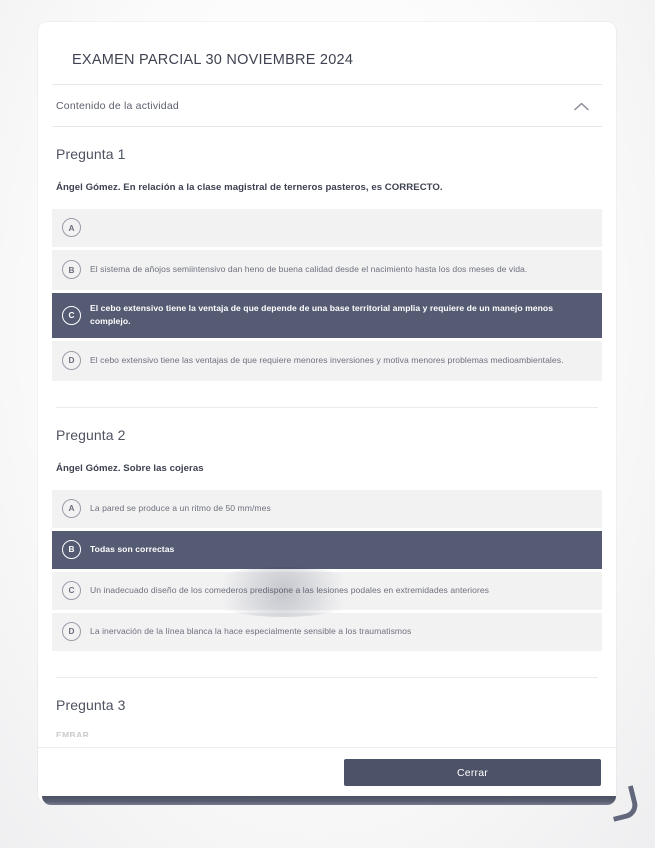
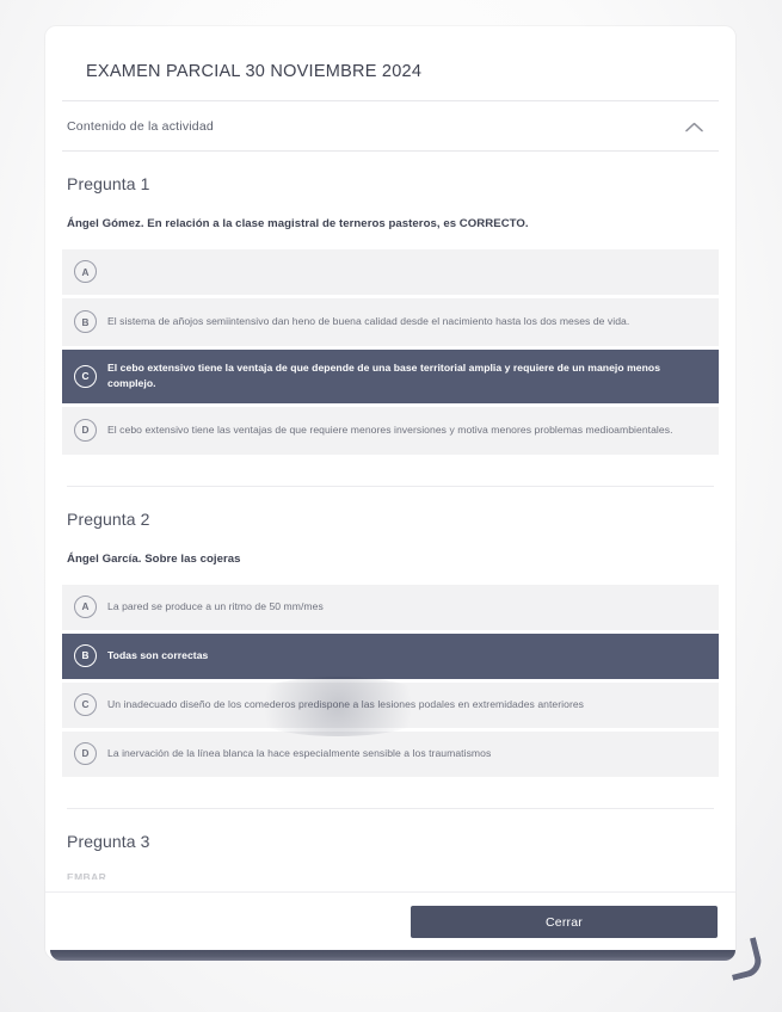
  EXAMEN PARCIAL 30 NOVIEMBRE 2024
  Contenido de la actividad
  Pregunta 1
  Ángel Gómez. En relación a la clase magistral de terneros pasteros, es CORRECTO.
  A
  B
  El sistema de añojos semiintensivo dan heno de buena calidad desde el nacimiento hasta los dos meses de vida.
  C
  El cebo extensivo tiene la ventaja de que depende de una base territorial amplia y requiere de un manejo menos complejo.
  D
  El cebo extensivo tiene las ventajas de que requiere menores inversiones y motiva menores problemas medioambientales.
  Pregunta 2
- Ángel Gómez. Sobre las cojeras
+ Ángel García. Sobre las cojeras
  A
  La pared se produce a un ritmo de 50 mm/mes
  B
  Todas son correctas
  C
  D
  La inervación de la línea blanca la hace especialmente sensible a los traumatismos
  Pregunta 3
  EMBAR
  Cerrar
